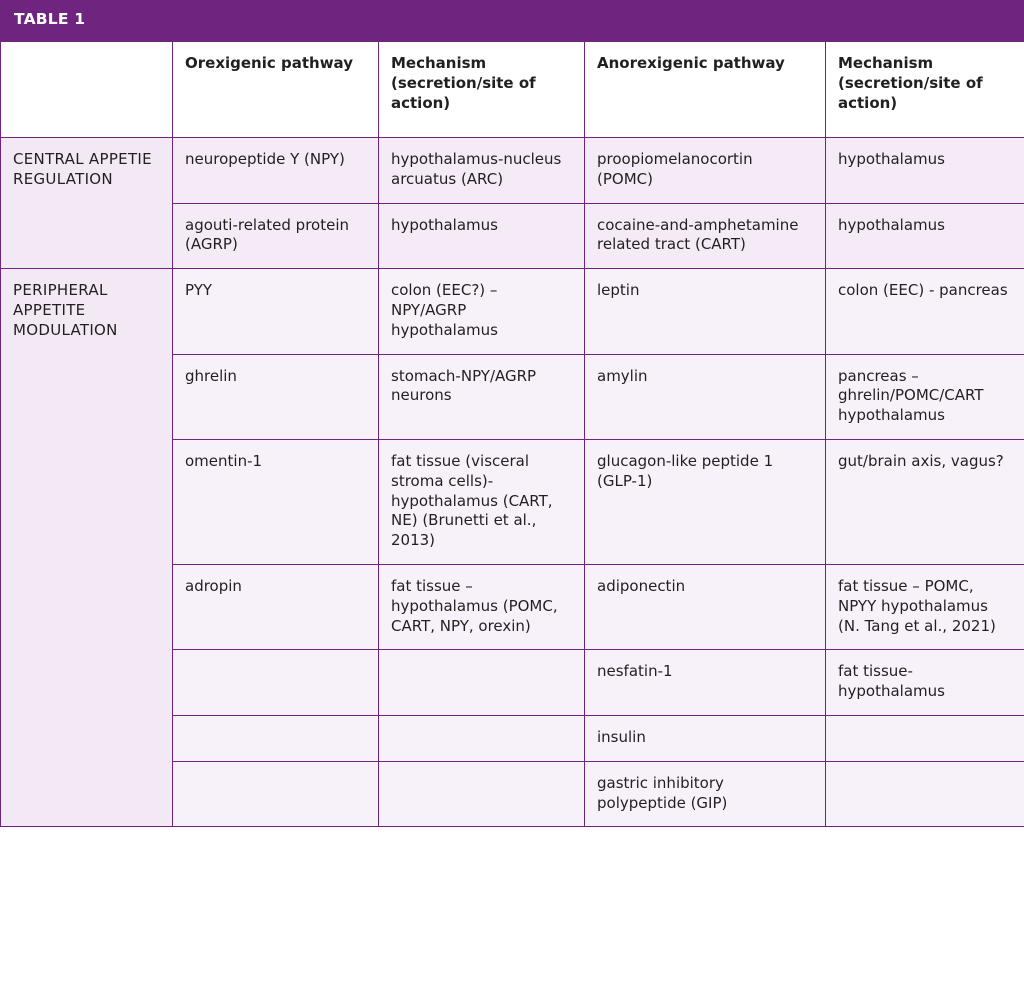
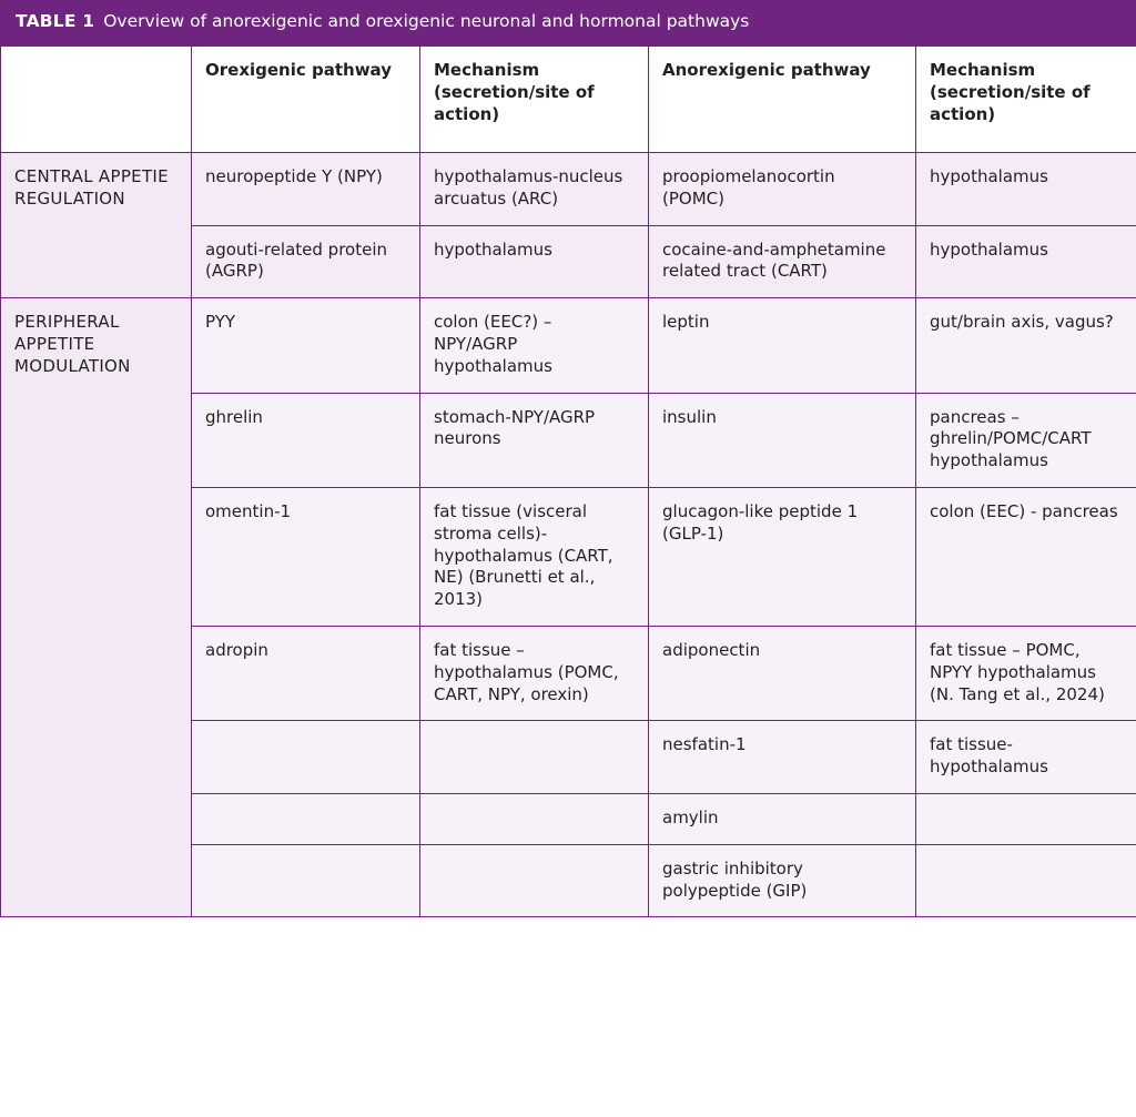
  TABLE 1
+ Overview of anorexigenic and orexigenic neuronal and hormonal pathways
  	Orexigenic pathway	Mechanism (secretion/site of action)	Anorexigenic pathway	Mechanism (secretion/site of action)
  CENTRAL APPETIE REGULATION	neuropeptide Y (NPY)	hypothalamus-nucleus arcuatus (ARC)	proopiomelanocortin (POMC)	hypothalamus
  agouti-related protein (AGRP)	hypothalamus	cocaine-and-amphetamine related tract (CART)	hypothalamus
- PERIPHERAL APPETITE MODULATION	PYY	colon (EEC?) – NPY/AGRP hypothalamus	leptin	colon (EEC) - pancreas
+ PERIPHERAL APPETITE MODULATION	PYY	colon (EEC?) – NPY/AGRP hypothalamus	leptin	gut/brain axis, vagus?
- ghrelin	stomach-NPY/AGRP neurons	amylin	pancreas – ghrelin/POMC/CART hypothalamus
+ ghrelin	stomach-NPY/AGRP neurons	insulin	pancreas – ghrelin/POMC/CART hypothalamus
- omentin-1	fat tissue (visceral stroma cells)-hypothalamus (CART, NE) (Brunetti et al., 2013)	glucagon-like peptide 1 (GLP-1)	gut/brain axis, vagus?
+ omentin-1	fat tissue (visceral stroma cells)-hypothalamus (CART, NE) (Brunetti et al., 2013)	glucagon-like peptide 1 (GLP-1)	colon (EEC) - pancreas
- adropin	fat tissue – hypothalamus (POMC, CART, NPY, orexin)	adiponectin	fat tissue – POMC, NPYY hypothalamus (N. Tang et al., 2021)
+ adropin	fat tissue – hypothalamus (POMC, CART, NPY, orexin)	adiponectin	fat tissue – POMC, NPYY hypothalamus (N. Tang et al., 2024)
  		nesfatin-1	fat tissue-hypothalamus
- 		insulin
+ 		amylin
  		gastric inhibitory polypeptide (GIP)
